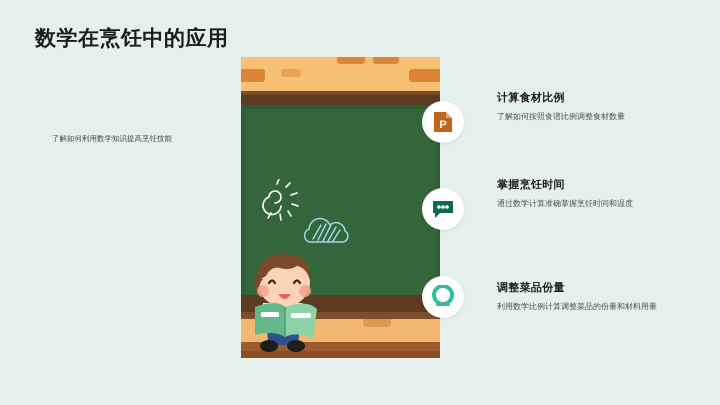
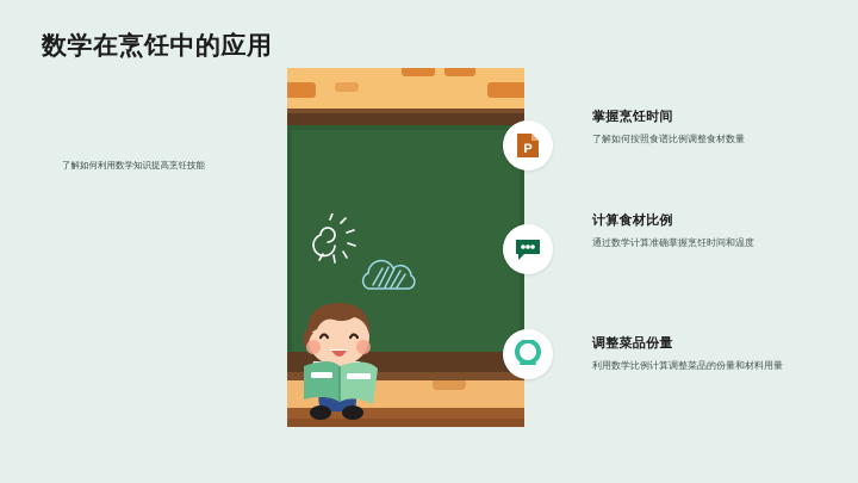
  数学在烹饪中的应用
  了解如何利用数学知识提高烹饪技能
  P
- 计算食材比例
+ 掌握烹饪时间
  了解如何按照食谱比例调整食材数量
- 掌握烹饪时间
+ 计算食材比例
  通过数学计算准确掌握烹饪时间和温度
  调整菜品份量
  利用数学比例计算调整菜品的份量和材料用量
